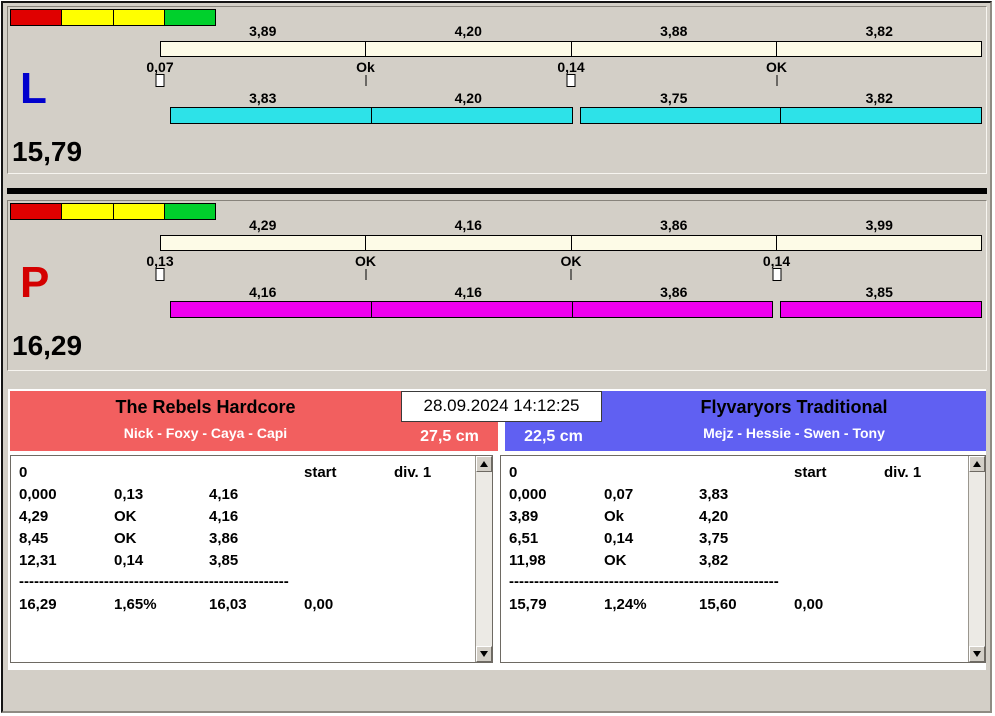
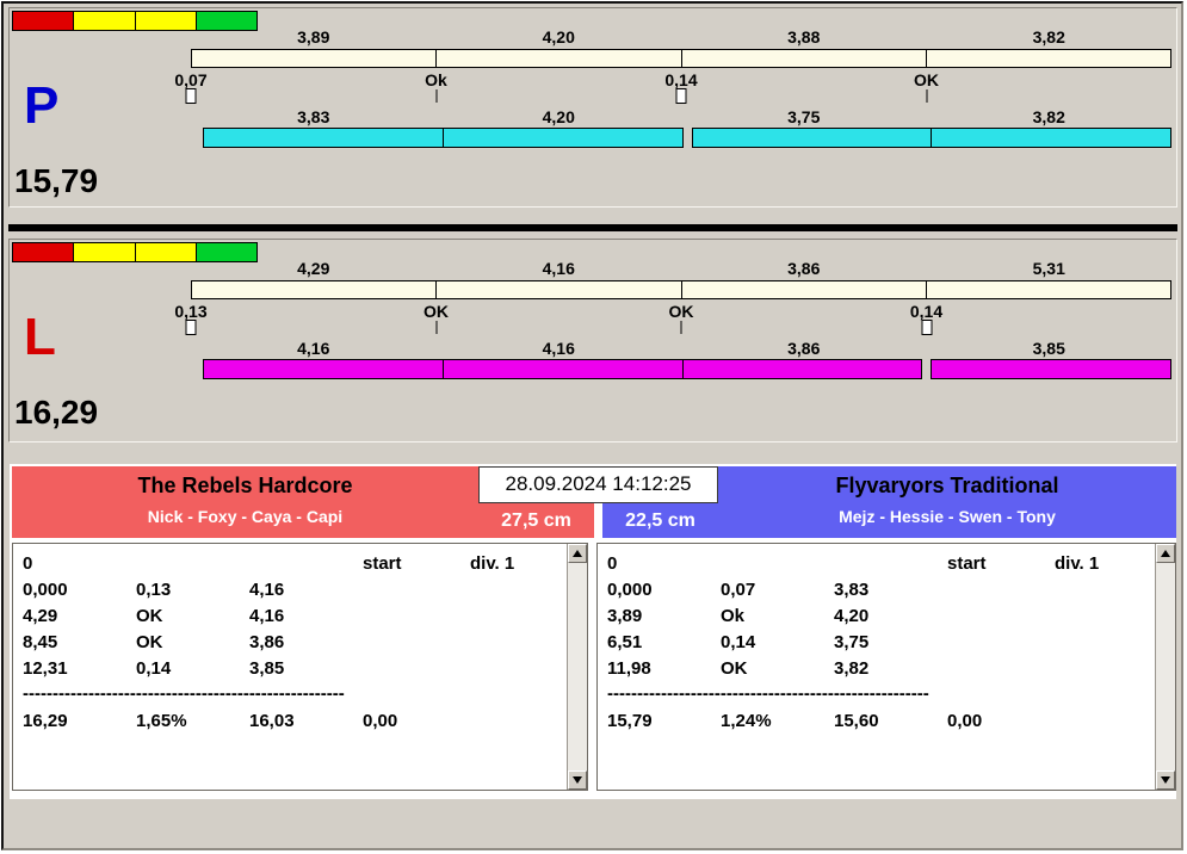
- L
+ P
  3,89
  4,20
  3,88
  3,82
  0,07
  Ok
  0,14
  OK
  3,83
  4,20
  3,75
  3,82
  15,79
- P
+ L
  4,29
  4,16
  3,86
- 3,99
+ 5,31
  0,13
  OK
  OK
  0,14
  4,16
  4,16
  3,86
  3,85
  16,29
  The Rebels Hardcore
  Nick - Foxy - Caya - Capi
  28.09.2024 14:12:25
  27,5 cm
  22,5 cm
  Flyvaryors Traditional
  Mejz - Hessie - Swen - Tony
  0
  start
  div. 1
  0,000
  0,13
  4,16
  4,29
  OK
  4,16
  8,45
  OK
  3,86
  12,31
  0,14
  3,85
  ------------------------------------------------------
  16,29
  1,65%
  16,03
  0,00
  0
  start
  div. 1
  0,000
  0,07
  3,83
  3,89
  Ok
  4,20
  6,51
  0,14
  3,75
  11,98
  OK
  3,82
  ------------------------------------------------------
  15,79
  1,24%
  15,60
  0,00
